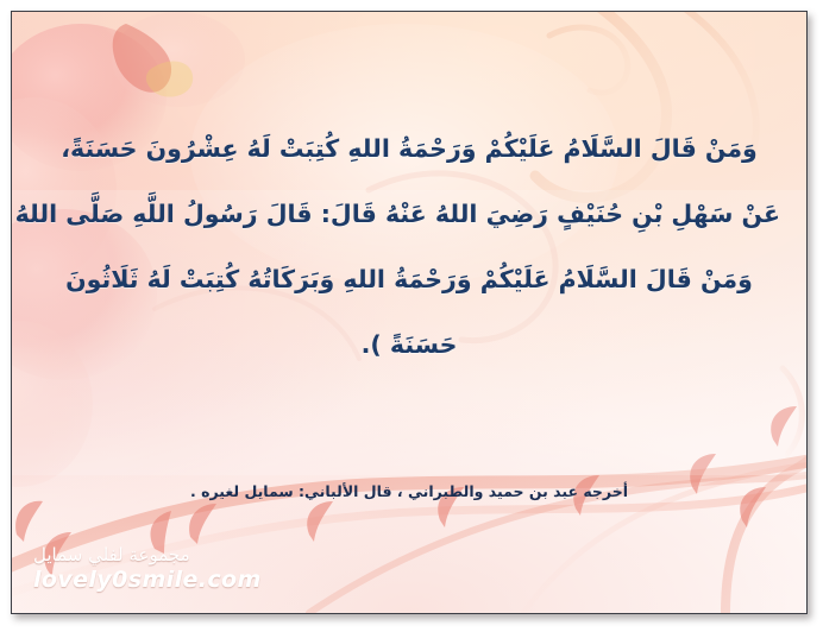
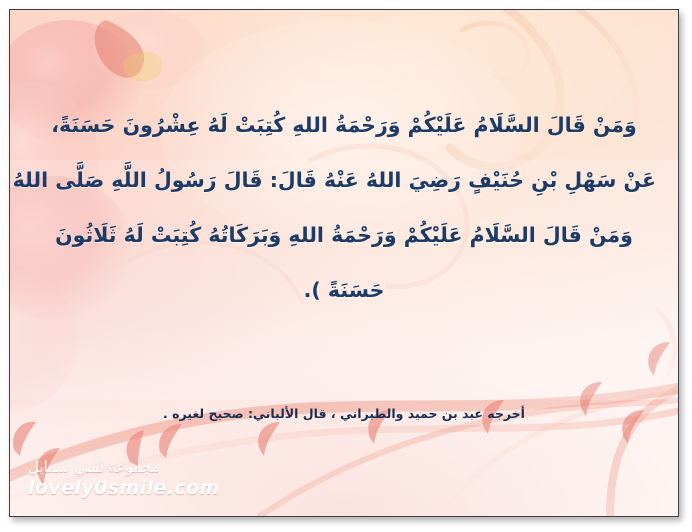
  وَمَنْ قَالَ السَّلَامُ عَلَيْكُمْ وَرَحْمَةُ اللهِ كُتِبَتْ لَهُ عِشْرُونَ حَسَنَةً،
  عَنْ سَهْلِ بْنِ حُنَيْفٍ رَضِيَ اللهُ عَنْهُ قَالَ: قَالَ رَسُولُ اللَّهِ صَلَّى اللهُ
  وَمَنْ قَالَ السَّلَامُ عَلَيْكُمْ وَرَحْمَةُ اللهِ وَبَرَكَاتُهُ كُتِبَتْ لَهُ ثَلَاثُونَ
  حَسَنَةً ).
- أخرجه عبد بن حميد والطبراني ، قال الألباني: سمايل لغيره .
+ أخرجه عبد بن حميد والطبراني ، قال الألباني: صحيح لغيره .
  مجموعة لفلي سمايل
  lovely0smile.com
